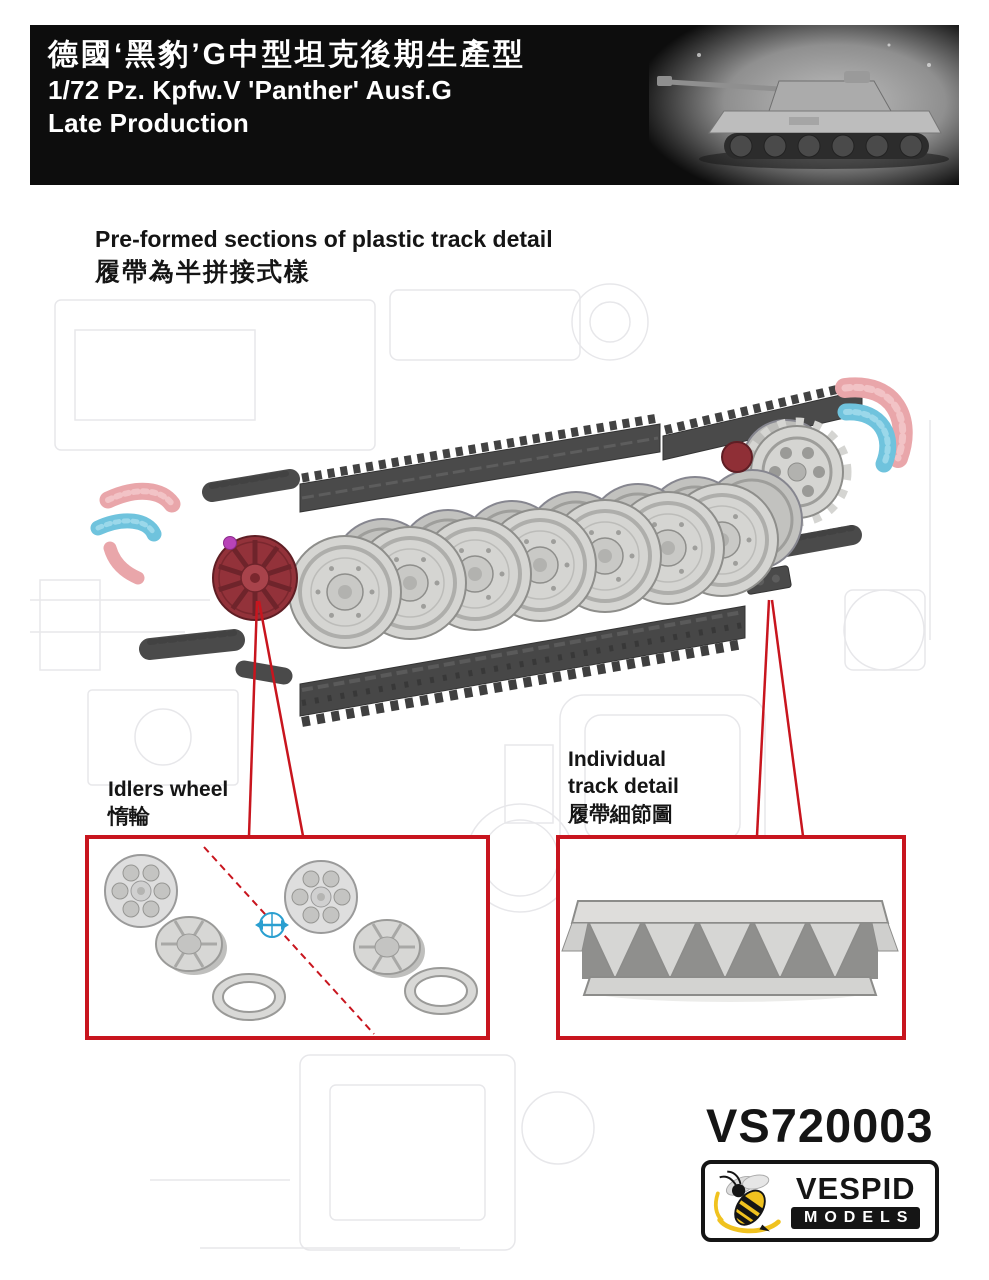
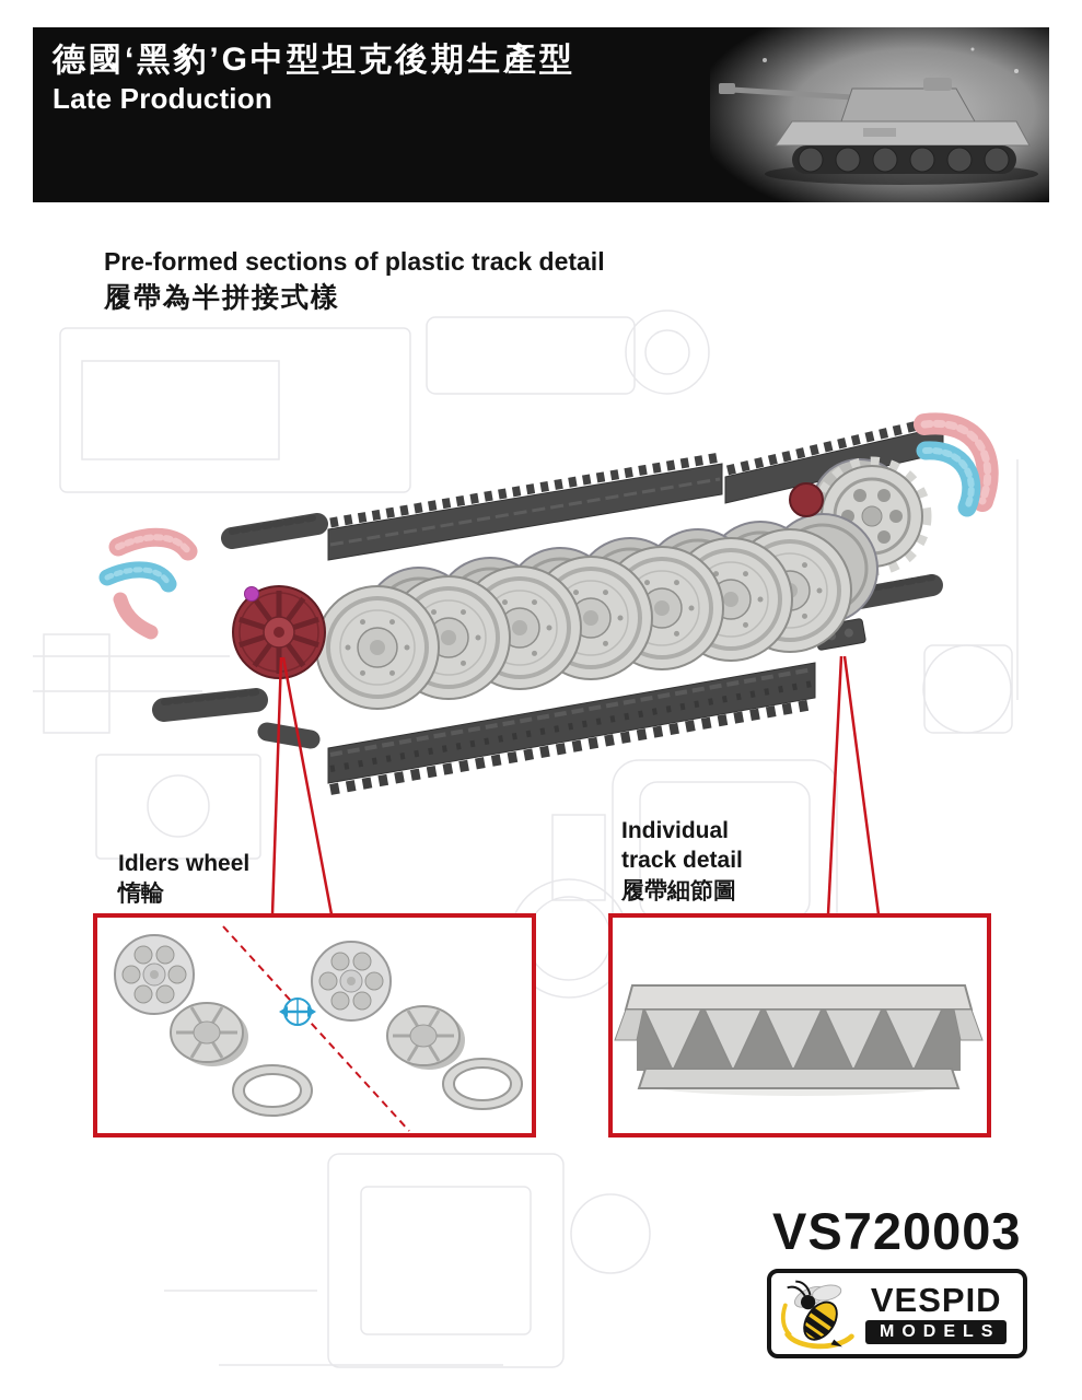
  德國‘黑豹’G中型坦克後期生產型
- 1/72 Pz. Kpfw.V 'Panther' Ausf.G
  Late Production
  Pre-formed sections of plastic track detail
  履帶為半拼接式樣
  Idlers wheel
  惰輪
  Individual
  track detail
  履帶細節圖
  VS720003
  VESPID
  MODELS
